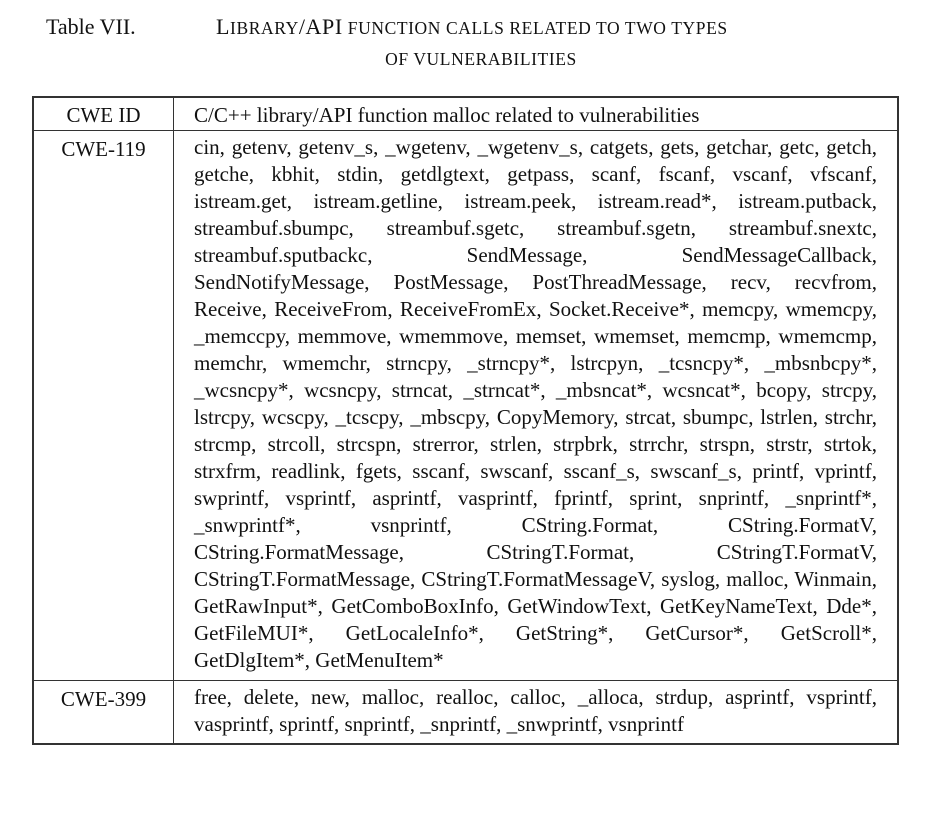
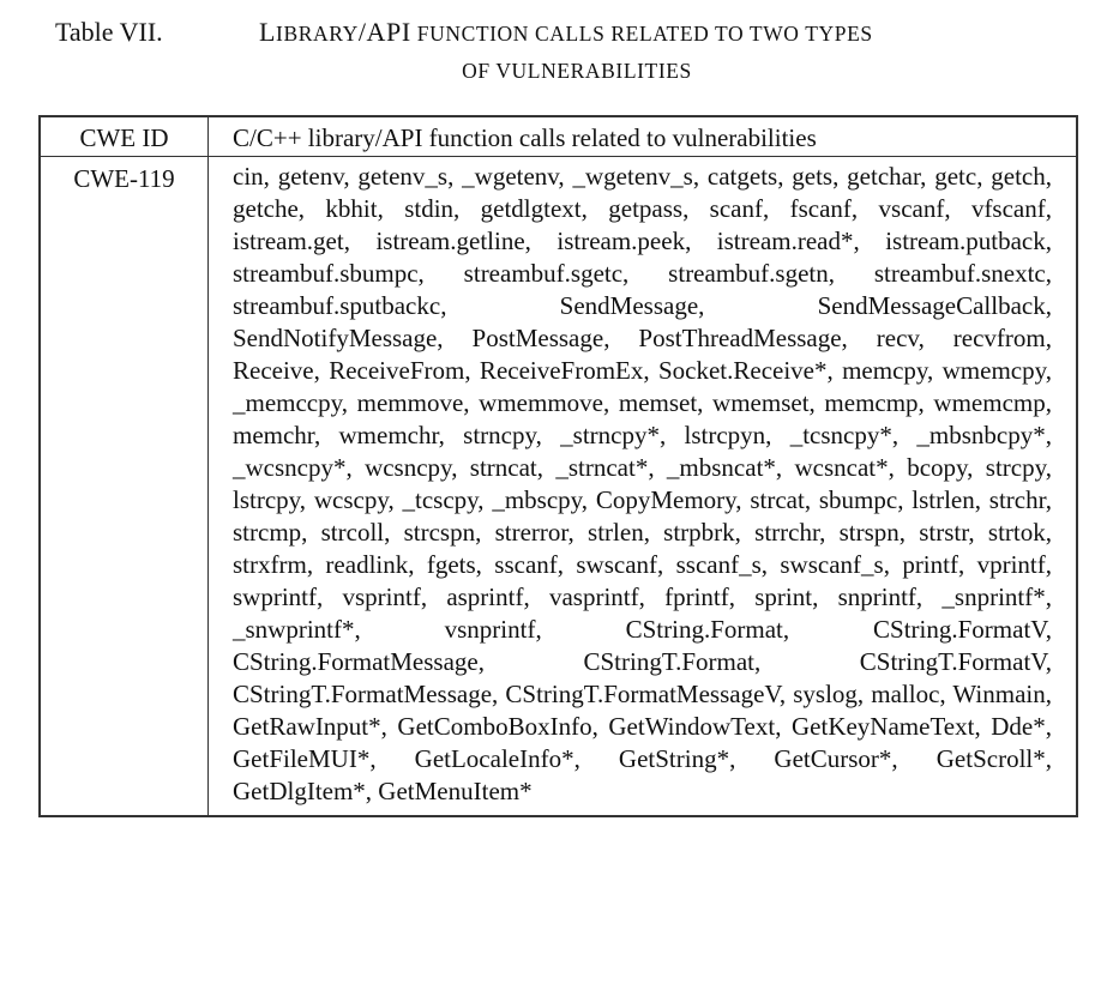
  Table VII. LIBRARY/API FUNCTION CALLS RELATED TO TWO TYPES
  OF VULNERABILITIES
- CWE ID	C/C++ library/API function malloc related to vulnerabilities
+ CWE ID	C/C++ library/API function calls related to vulnerabilities
  CWE-119	cin, getenv, getenv_s, _wgetenv, _wgetenv_s, catgets, gets, getchar, getc, getch, getche, kbhit, stdin, getdlgtext, getpass, scanf, fscanf, vscanf, vfscanf, istream.get, istream.getline, istream.peek, istream.read*, istream.putback, streambuf.sbumpc, streambuf.sgetc, streambuf.sgetn, streambuf.snextc, streambuf.sputbackc, SendMessage, SendMessageCallback, SendNotifyMessage, PostMessage, PostThreadMessage, recv, recvfrom, Receive, ReceiveFrom, ReceiveFromEx, Socket.Receive*, memcpy, wmemcpy, _memccpy, memmove, wmemmove, memset, wmemset, memcmp, wmemcmp, memchr, wmemchr, strncpy, _strncpy*, lstrcpyn, _tcsncpy*, _mbsnbcpy*, _wcsncpy*, wcsncpy, strncat, _strncat*, _mbsncat*, wcsncat*, bcopy, strcpy, lstrcpy, wcscpy, _tcscpy, _mbscpy, CopyMemory, strcat, sbumpc, lstrlen, strchr, strcmp, strcoll, strcspn, strerror, strlen, strpbrk, strrchr, strspn, strstr, strtok, strxfrm, readlink, fgets, sscanf, swscanf, sscanf_s, swscanf_s, printf, vprintf, swprintf, vsprintf, asprintf, vasprintf, fprintf, sprint, snprintf, _snprintf*, _snwprintf*, vsnprintf, CString.Format, CString.FormatV, CString.FormatMessage, CStringT.Format, CStringT.FormatV, CStringT.FormatMessage, CStringT.FormatMessageV, syslog, malloc, Winmain, GetRawInput*, GetComboBoxInfo, GetWindowText, GetKeyNameText, Dde*, GetFileMUI*, GetLocaleInfo*, GetString*, GetCursor*, GetScroll*, GetDlgItem*, GetMenuItem*
- CWE-399	free, delete, new, malloc, realloc, calloc, _alloca, strdup, asprintf, vsprintf, vasprintf, sprintf, snprintf, _snprintf, _snwprintf, vsnprintf
